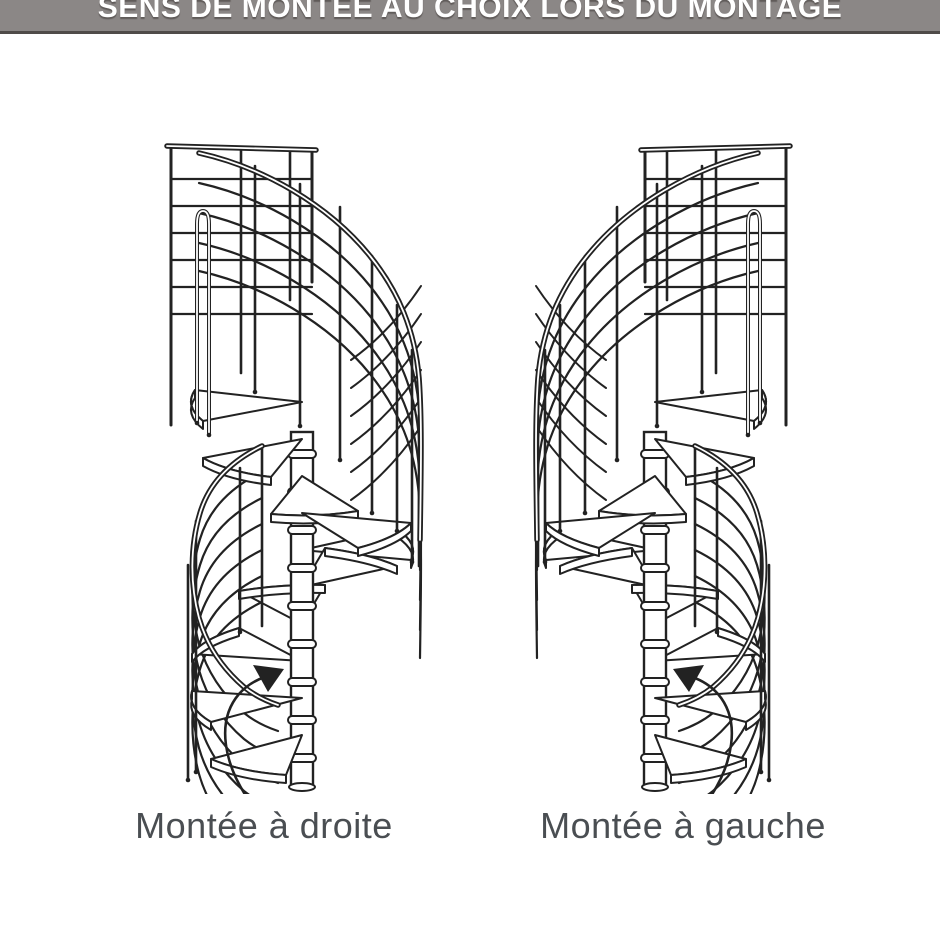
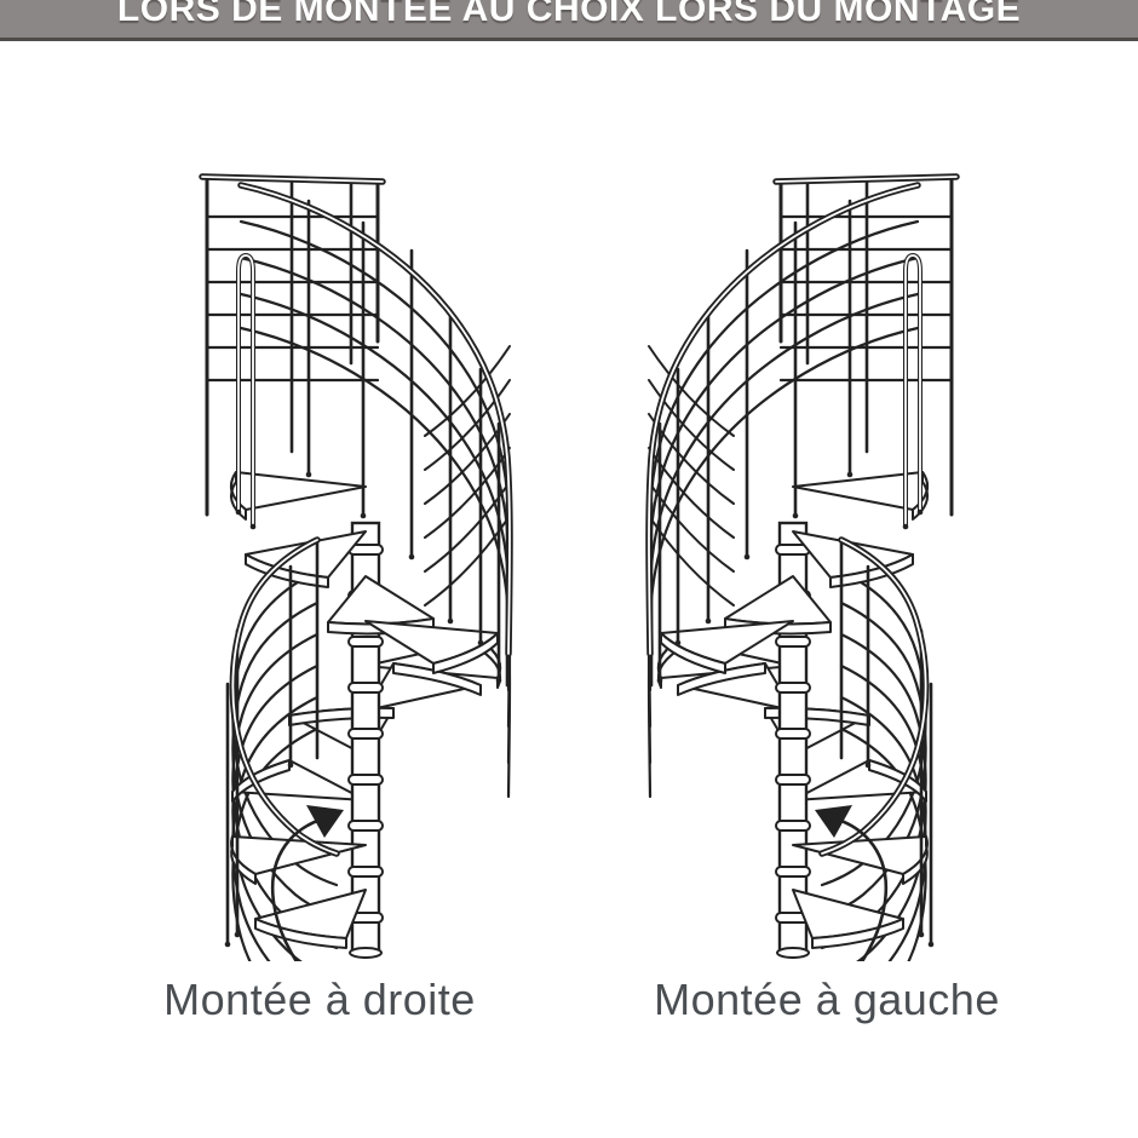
- SENS DE MONTÉE AU CHOIX LORS DU MONTAGE
+ LORS DE MONTÉE AU CHOIX LORS DU MONTAGE
  Montée à droite
  Montée à gauche
